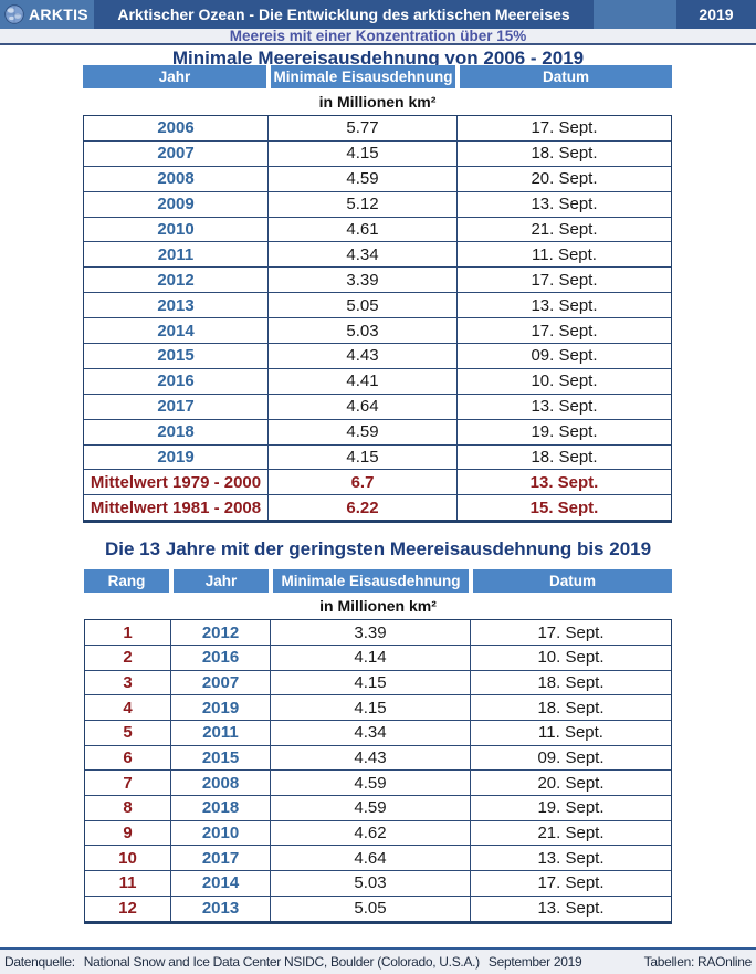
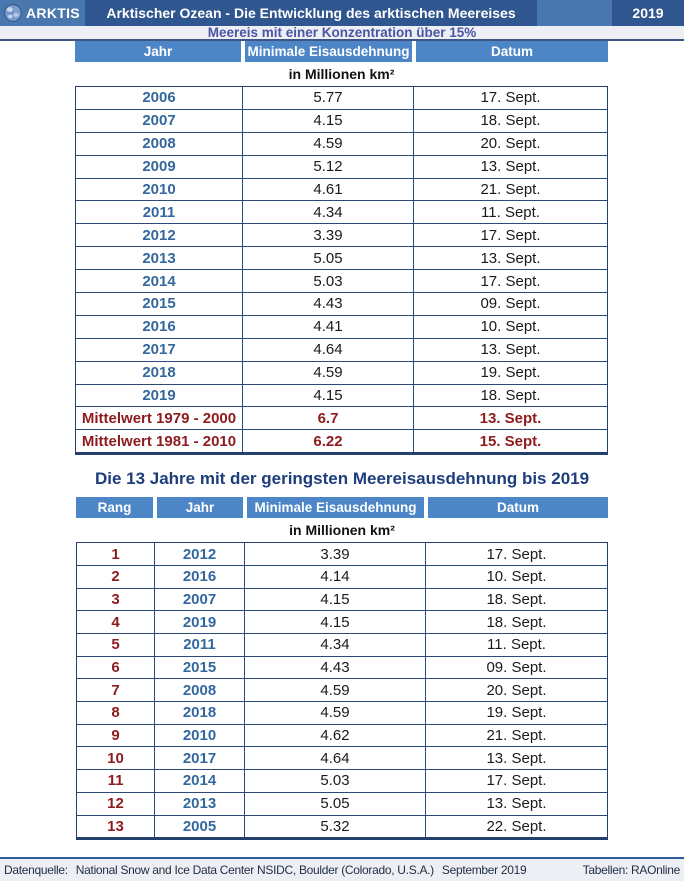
  ARKTIS
  Arktischer Ozean - Die Entwicklung des arktischen Meereises
  2019
  Meereis mit einer Konzentration über 15%
- Minimale Meereisausdehnung von 2006 - 2019
  Jahr
  Minimale Eisausdehnung
  Datum
  in Millionen km²
  2006
  5.77
  17. Sept.
  2007
  4.15
  18. Sept.
  2008
  4.59
  20. Sept.
  2009
  5.12
  13. Sept.
  2010
  4.61
  21. Sept.
  2011
  4.34
  11. Sept.
  2012
  3.39
  17. Sept.
  2013
  5.05
  13. Sept.
  2014
  5.03
  17. Sept.
  2015
  4.43
  09. Sept.
  2016
  4.41
  10. Sept.
  2017
  4.64
  13. Sept.
  2018
  4.59
  19. Sept.
  2019
  4.15
  18. Sept.
  Mittelwert 1979 - 2000
  6.7
  13. Sept.
- Mittelwert 1981 - 2008
+ Mittelwert 1981 - 2010
  6.22
  15. Sept.
  Die 13 Jahre mit der geringsten Meereisausdehnung bis 2019
  Rang
  Jahr
  Minimale Eisausdehnung
  Datum
  in Millionen km²
  1
  2012
  3.39
  17. Sept.
  2
  2016
  4.14
  10. Sept.
  3
  2007
  4.15
  18. Sept.
  4
  2019
  4.15
  18. Sept.
  5
  2011
  4.34
  11. Sept.
  6
  2015
  4.43
  09. Sept.
  7
  2008
  4.59
  20. Sept.
  8
  2018
  4.59
  19. Sept.
  9
  2010
  4.62
  21. Sept.
  10
  2017
  4.64
  13. Sept.
  11
  2014
  5.03
  17. Sept.
  12
  2013
  5.05
  13. Sept.
+ 13
+ 2005
+ 5.32
+ 22. Sept.
  Datenquelle:
  National Snow and Ice Data Center NSIDC, Boulder (Colorado, U.S.A.)
  September 2019
  Tabellen: RAOnline
